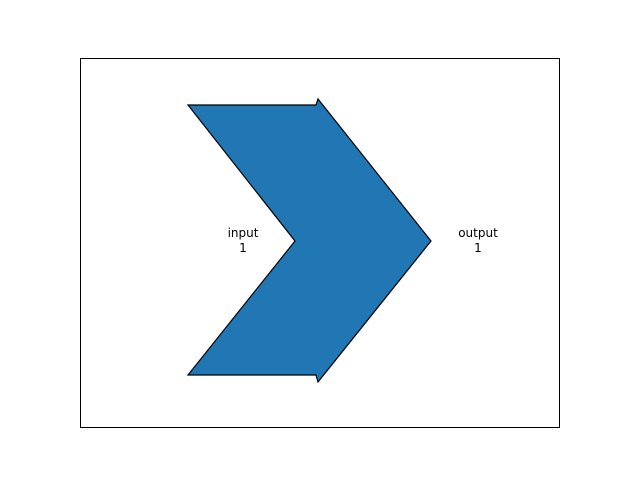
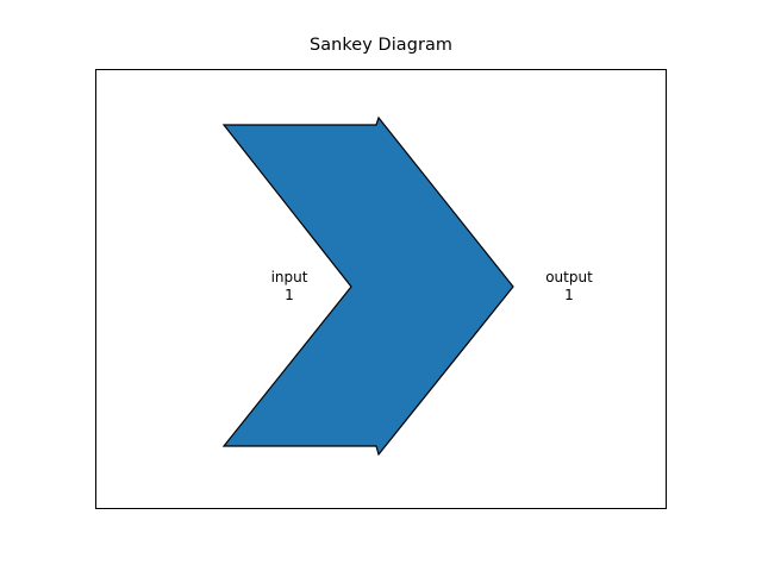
+ Sankey Diagram
  input
  1
  output
  1
